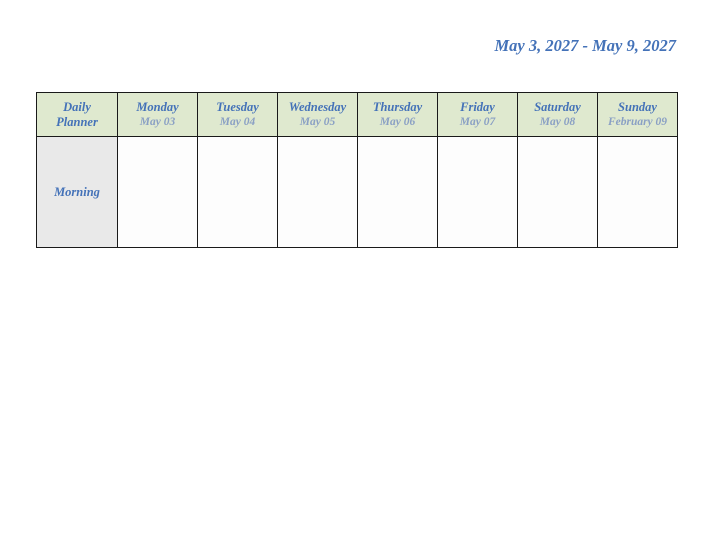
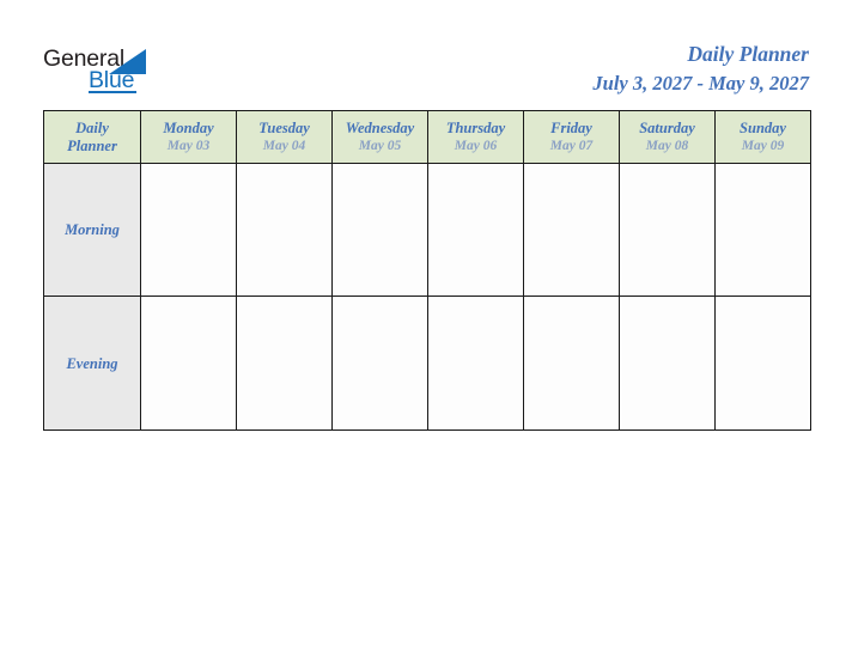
+ General
+ Blue
+ Daily Planner
- May 3, 2027 - May 9, 2027
+ July 3, 2027 - May 9, 2027
- Daily Planner	Monday May 03	Tuesday May 04	Wednesday May 05	Thursday May 06	Friday May 07	Saturday May 08	Sunday February 09
+ Daily Planner	Monday May 03	Tuesday May 04	Wednesday May 05	Thursday May 06	Friday May 07	Saturday May 08	Sunday May 09
  Morning
+ Evening
